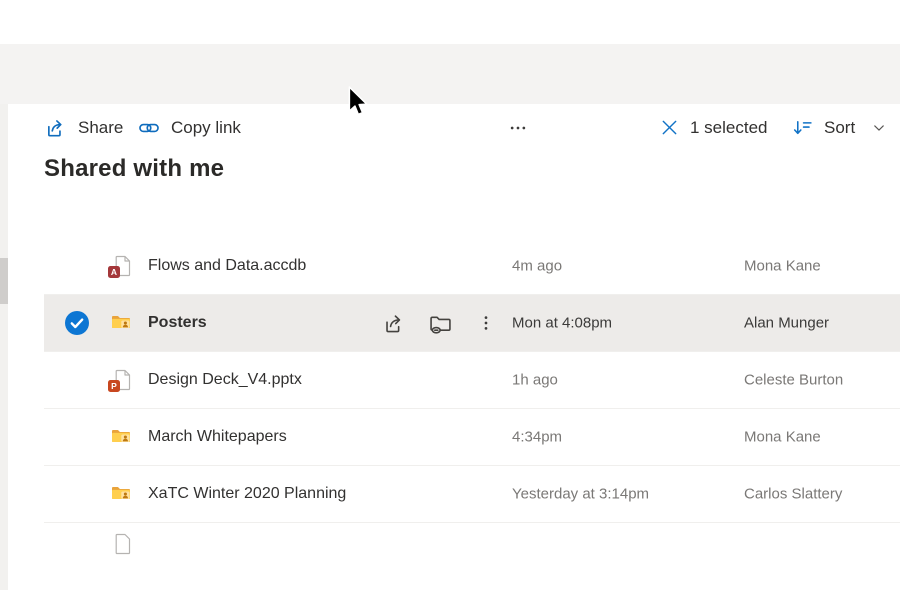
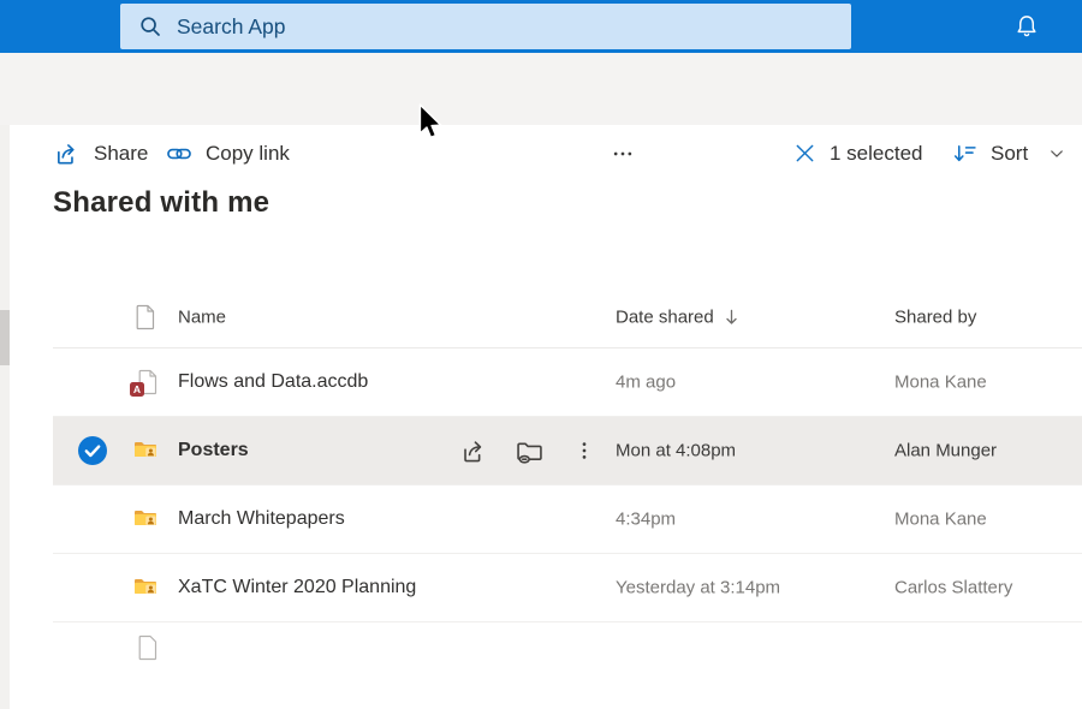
+ Search App
  Share
  Copy link
  1 selected
  Sort
  Shared with me
+ Name
+ Date shared
+ Shared by
  A
  Flows and Data.accdb
  4m ago
  Mona Kane
  Posters
  Mon at 4:08pm
  Alan Munger
- P
- Design Deck_V4.pptx
- 1h ago
- Celeste Burton
  March Whitepapers
  4:34pm
  Mona Kane
  XaTC Winter 2020 Planning
  Yesterday at 3:14pm
  Carlos Slattery
